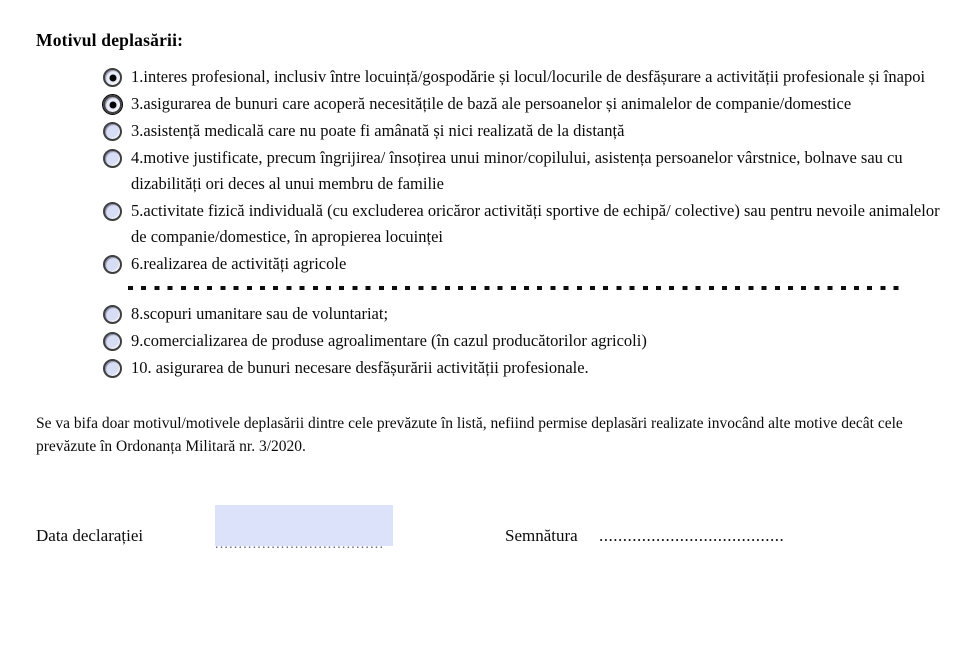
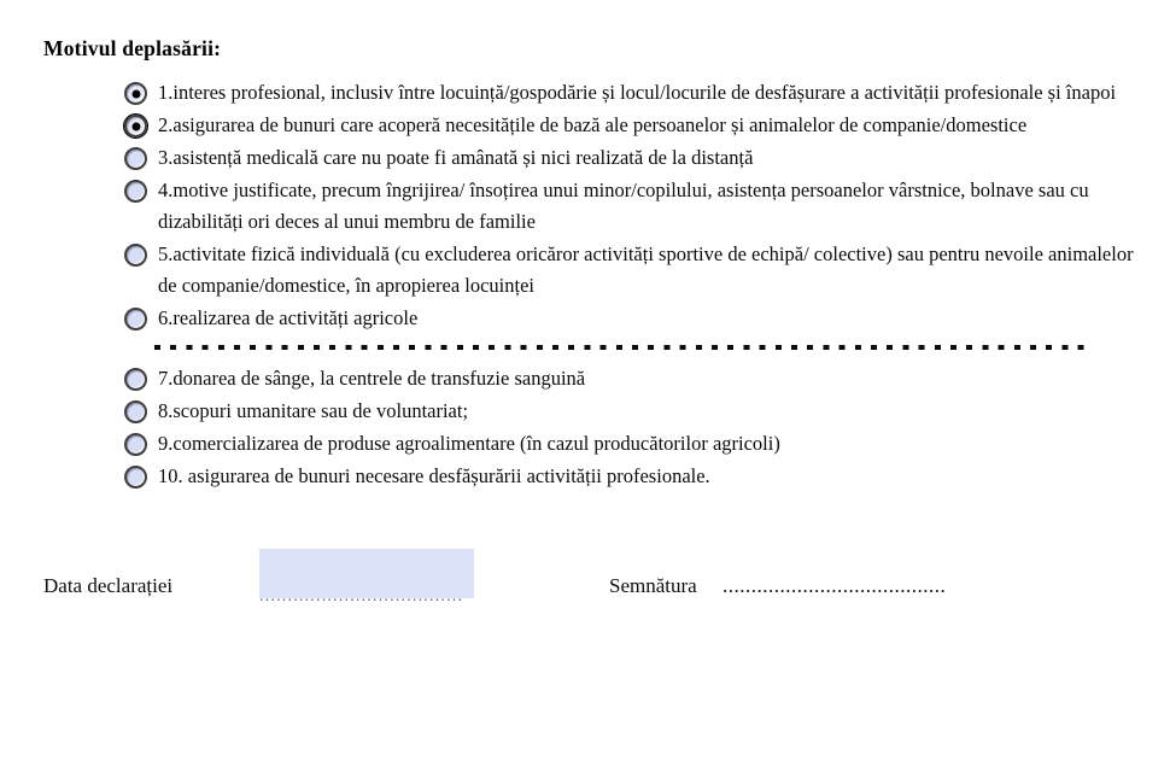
  Motivul deplasării:
  1.interes profesional, inclusiv între locuință/gospodărie și locul/locurile de desfășurare a activității profesionale și înapoi
- 3.asigurarea de bunuri care acoperă necesitățile de bază ale persoanelor și animalelor de companie/domestice
+ 2.asigurarea de bunuri care acoperă necesitățile de bază ale persoanelor și animalelor de companie/domestice
  3.asistență medicală care nu poate fi amânată și nici realizată de la distanță
  4.motive justificate, precum îngrijirea/ însoțirea unui minor/copilului, asistența persoanelor vârstnice, bolnave sau cu dizabilități ori deces al unui membru de familie
  5.activitate fizică individuală (cu excluderea oricăror activități sportive de echipă/ colective) sau pentru nevoile animalelor de companie/domestice, în apropierea locuinței
  6.realizarea de activități agricole
+ 7.donarea de sânge, la centrele de transfuzie sanguină
  8.scopuri umanitare sau de voluntariat;
  9.comercializarea de produse agroalimentare (în cazul producătorilor agricoli)
  10. asigurarea de bunuri necesare desfășurării activității profesionale.
- Se va bifa doar motivul/motivele deplasării dintre cele prevăzute în listă, nefiind permise deplasări realizate invocând alte motive decât cele prevăzute în Ordonanța Militară nr. 3/2020.
  Data declarației
  ....................................
  Semnătura
  .......................................
